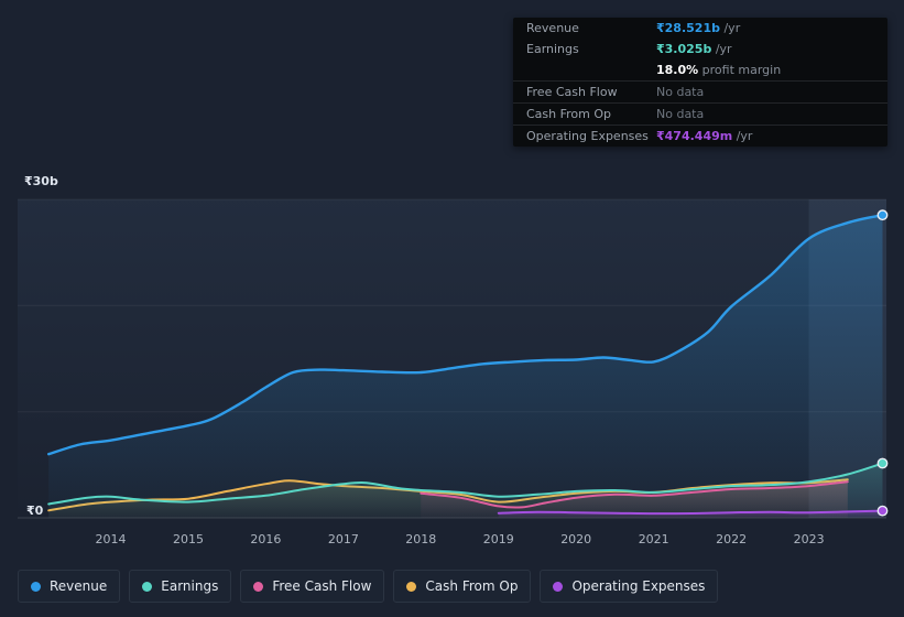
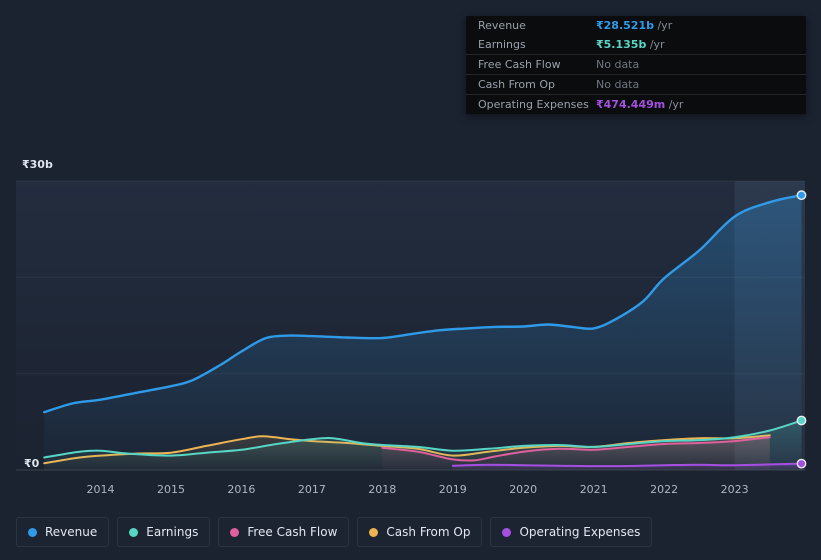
  ₹30b
  2014
  2015
  2016
  2017
  2018
  2019
  2020
  2021
  2022
  2023
  Revenue
  ₹28.521b /yr
  Earnings
- ₹3.025b /yr
+ ₹5.135b /yr
- 18.0% profit margin
  Free Cash Flow
  No data
  Cash From Op
  No data
  Operating Expenses
  ₹474.449m /yr
  Revenue
  Earnings
  Free Cash Flow
  Cash From Op
  Operating Expenses
